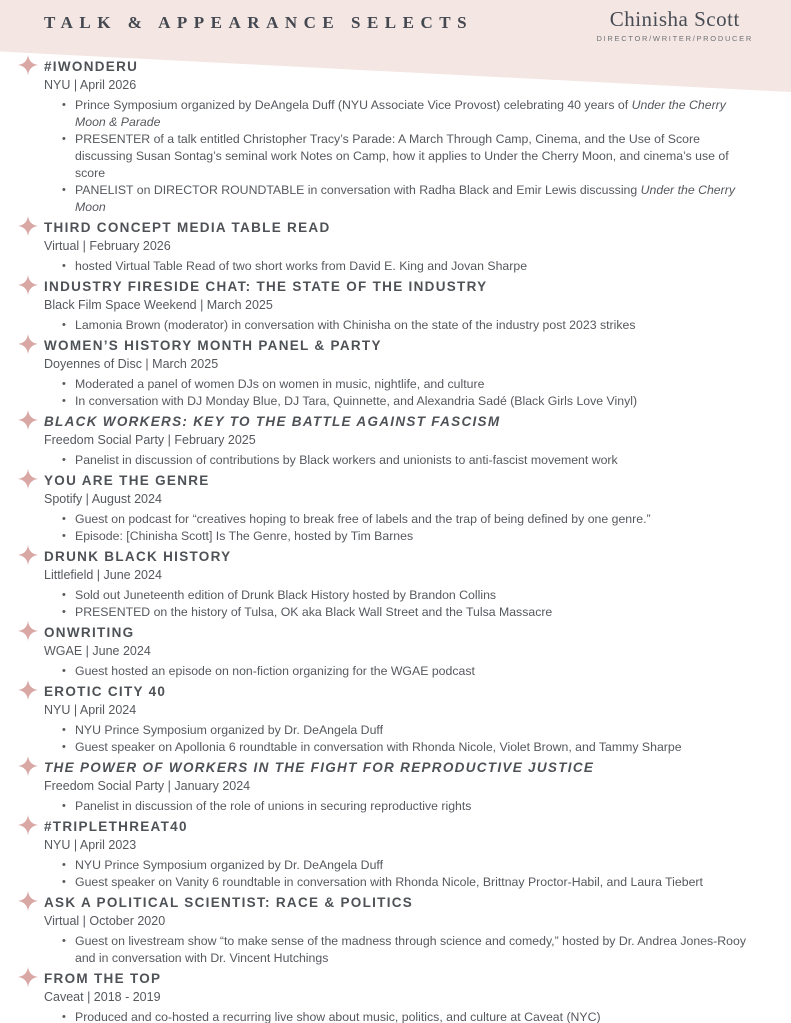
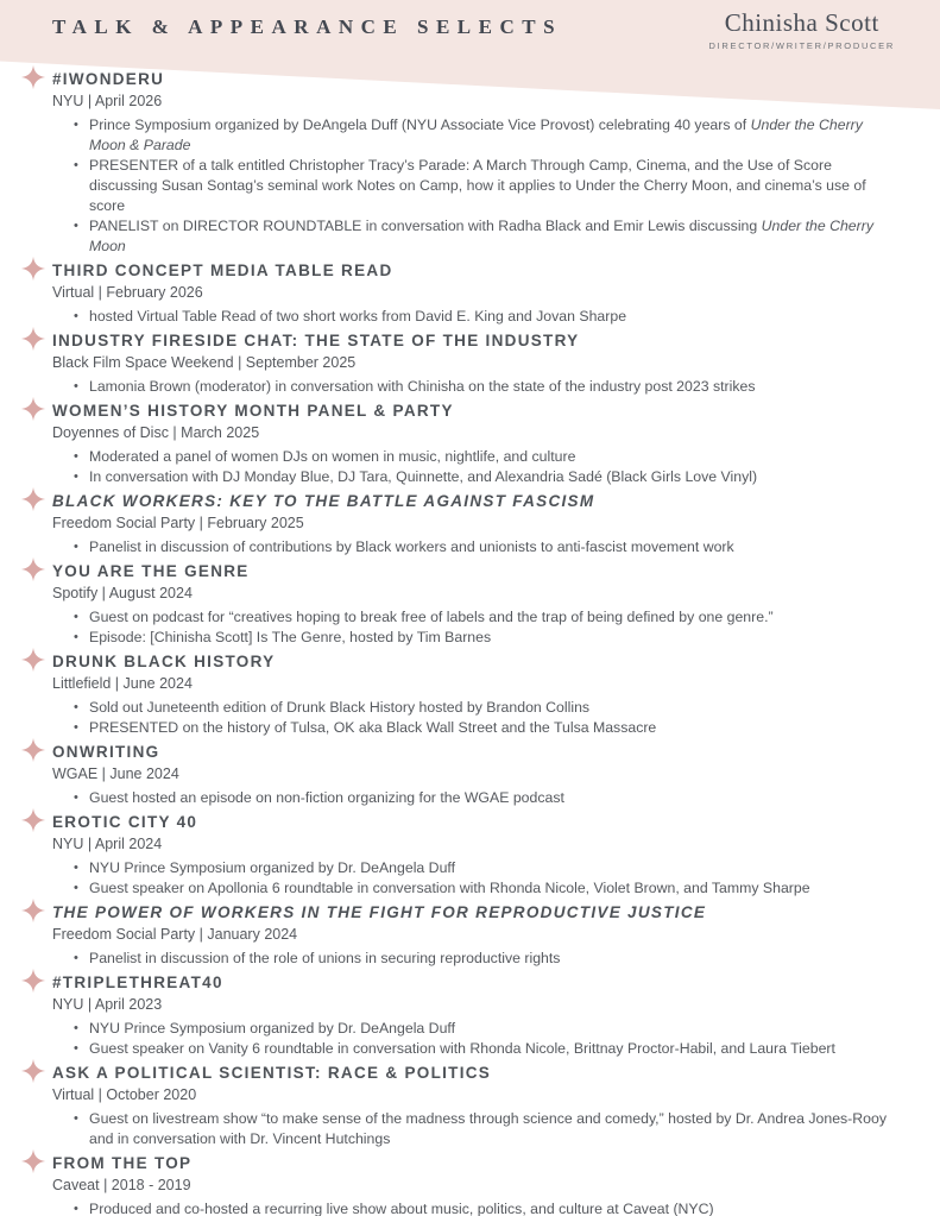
  TALK & APPEARANCE SELECTS
  Chinisha Scott
  DIRECTOR/WRITER/PRODUCER
  #IWONDERU
  NYU | April 2026
  Prince Symposium organized by DeAngela Duff (NYU Associate Vice Provost) celebrating 40 years of Under the Cherry Moon & Parade
  PRESENTER of a talk entitled Christopher Tracy’s Parade: A March Through Camp, Cinema, and the Use of Score discussing Susan Sontag’s seminal work Notes on Camp, how it applies to Under the Cherry Moon, and cinema’s use of score
  PANELIST on DIRECTOR ROUNDTABLE in conversation with Radha Black and Emir Lewis discussing Under the Cherry Moon
  THIRD CONCEPT MEDIA TABLE READ
  Virtual | February 2026
  hosted Virtual Table Read of two short works from David E. King and Jovan Sharpe
  INDUSTRY FIRESIDE CHAT: THE STATE OF THE INDUSTRY
- Black Film Space Weekend | March 2025
+ Black Film Space Weekend | September 2025
  Lamonia Brown (moderator) in conversation with Chinisha on the state of the industry post 2023 strikes
  WOMEN’S HISTORY MONTH PANEL & PARTY
  Doyennes of Disc | March 2025
  Moderated a panel of women DJs on women in music, nightlife, and culture
  In conversation with DJ Monday Blue, DJ Tara, Quinnette, and Alexandria Sadé (Black Girls Love Vinyl)
  BLACK WORKERS: KEY TO THE BATTLE AGAINST FASCISM
  Freedom Social Party | February 2025
  Panelist in discussion of contributions by Black workers and unionists to anti-fascist movement work
  YOU ARE THE GENRE
  Spotify | August 2024
  Guest on podcast for “creatives hoping to break free of labels and the trap of being defined by one genre.”
  Episode: [Chinisha Scott] Is The Genre, hosted by Tim Barnes
  DRUNK BLACK HISTORY
  Littlefield | June 2024
  Sold out Juneteenth edition of Drunk Black History hosted by Brandon Collins
  PRESENTED on the history of Tulsa, OK aka Black Wall Street and the Tulsa Massacre
  ONWRITING
  WGAE | June 2024
  Guest hosted an episode on non-fiction organizing for the WGAE podcast
  EROTIC CITY 40
  NYU | April 2024
  NYU Prince Symposium organized by Dr. DeAngela Duff
  Guest speaker on Apollonia 6 roundtable in conversation with Rhonda Nicole, Violet Brown, and Tammy Sharpe
  THE POWER OF WORKERS IN THE FIGHT FOR REPRODUCTIVE JUSTICE
  Freedom Social Party | January 2024
  Panelist in discussion of the role of unions in securing reproductive rights
  #TRIPLETHREAT40
  NYU | April 2023
  NYU Prince Symposium organized by Dr. DeAngela Duff
  Guest speaker on Vanity 6 roundtable in conversation with Rhonda Nicole, Brittnay Proctor-Habil, and Laura Tiebert
  ASK A POLITICAL SCIENTIST: RACE & POLITICS
  Virtual | October 2020
  Guest on livestream show “to make sense of the madness through science and comedy,” hosted by Dr. Andrea Jones-Rooy and in conversation with Dr. Vincent Hutchings
  FROM THE TOP
  Caveat | 2018 - 2019
  Produced and co-hosted a recurring live show about music, politics, and culture at Caveat (NYC)
